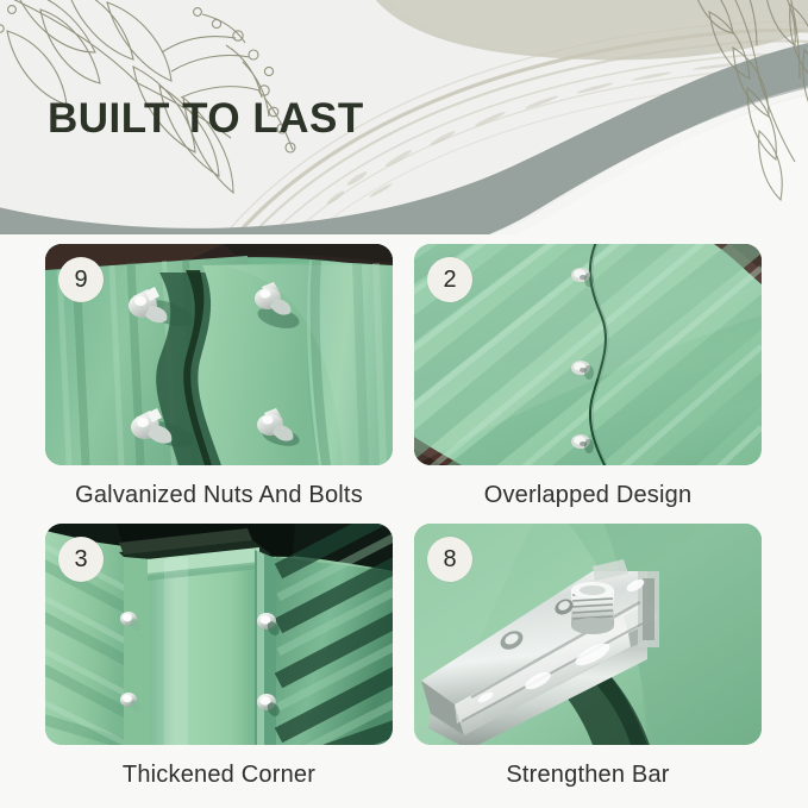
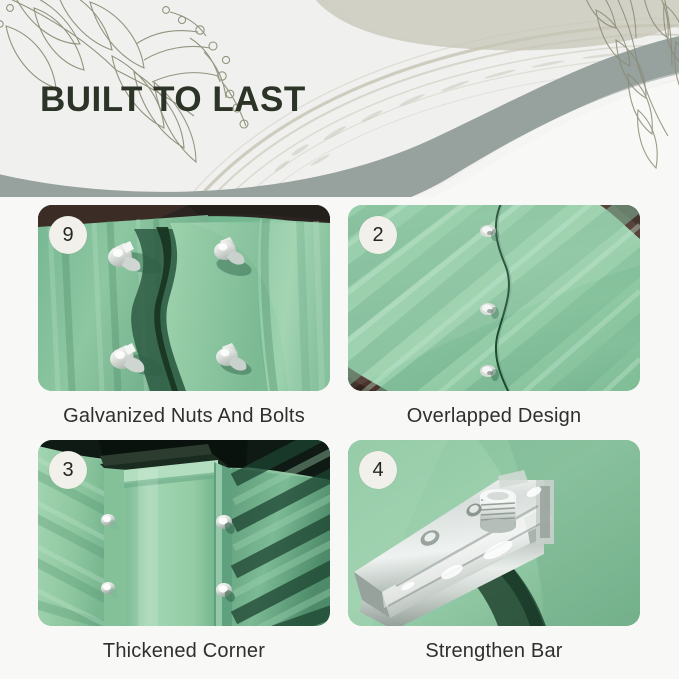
  BUILT TO LAST
  9
  Galvanized Nuts And Bolts
  2
  Overlapped Design
  3
  Thickened Corner
- 8
+ 4
  Strengthen Bar
